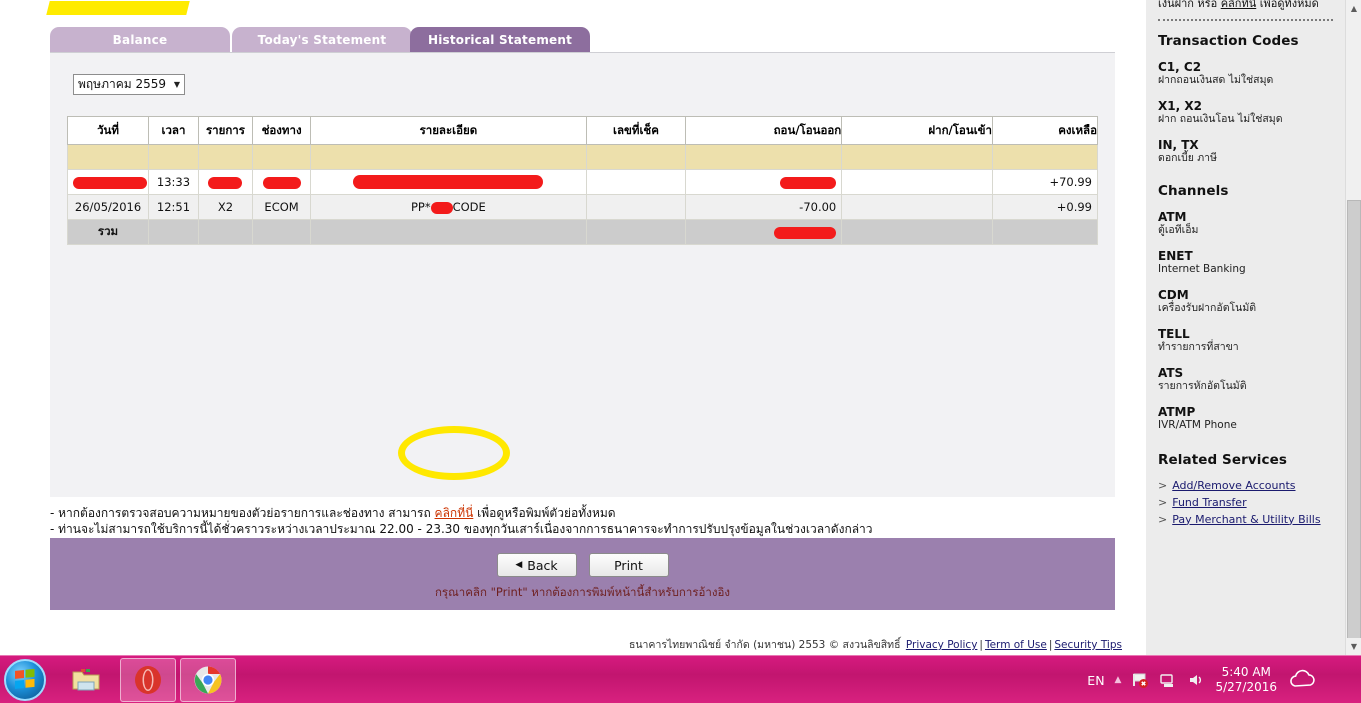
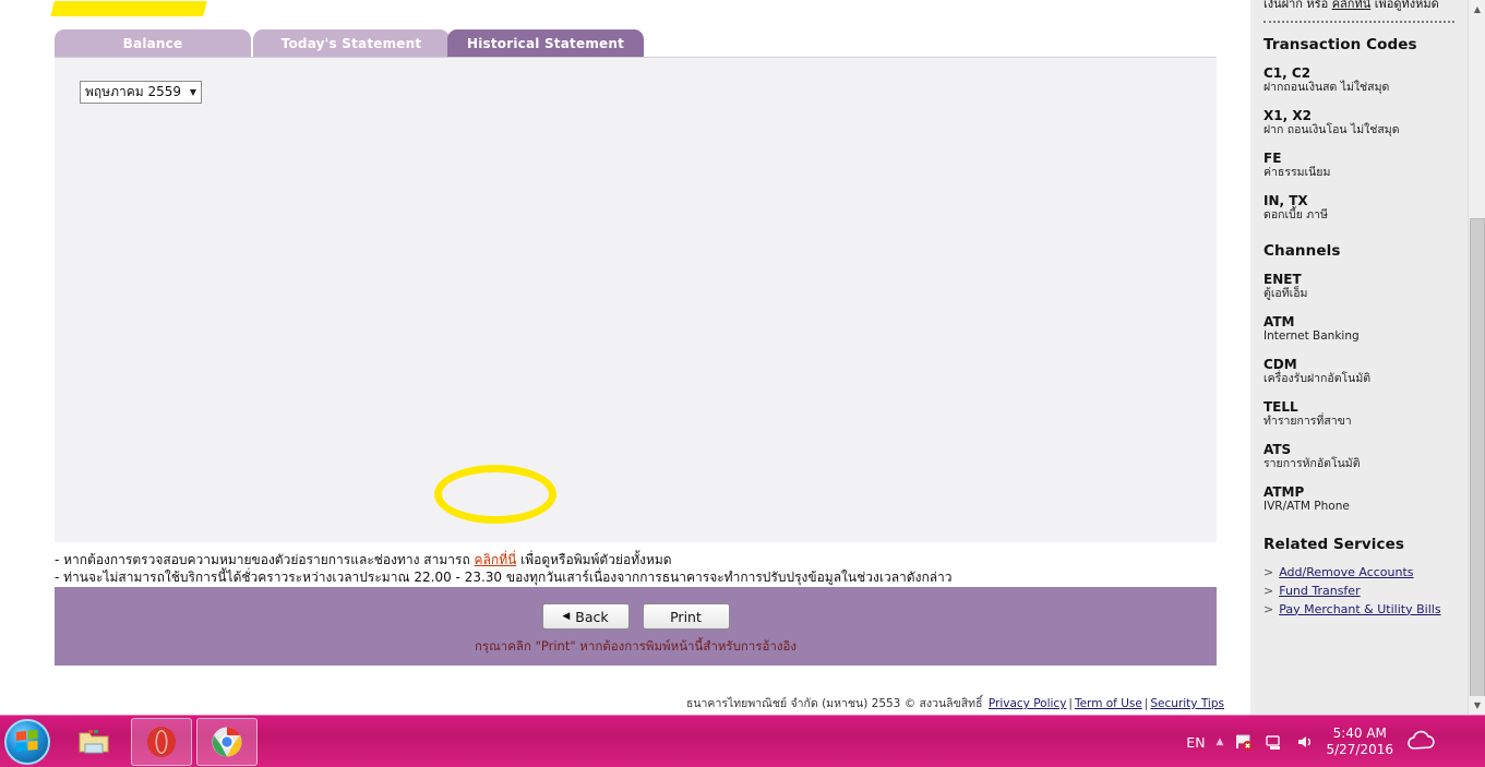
  Balance
  Today's Statement
  Historical Statement
  พฤษภาคม 2559
  ▼
- วันที่	เวลา	รายการ	ช่องทาง	รายละเอียด	เลขที่เช็ค	ถอน/โอนออก	ฝาก/โอนเข้า	คงเหลือ
- 	13:33							+70.99
- 26/05/2016	12:51	X2	ECOM	PP* CODE		-70.00		+0.99
- รวม
  - หากต้องการตรวจสอบความหมายของตัวย่อรายการและช่องทาง สามารถ คลิกที่นี่ เพื่อดูหรือพิมพ์ตัวย่อทั้งหมด
  - ท่านจะไม่สามารถใช้บริการนี้ได้ชั่วคราวระหว่างเวลาประมาณ 22.00 - 23.30 ของทุกวันเสาร์เนื่องจากการธนาคารจะทำการปรับปรุงข้อมูลในช่วงเวลาดังกล่าว
  ◀
  Back
  Print
  กรุณาคลิก "Print" หากต้องการพิมพ์หน้านี้สำหรับการอ้างอิง
  ธนาคารไทยพาณิชย์ จำกัด (มหาชน) 2553 © สงวนลิขสิทธิ์ Privacy Policy | Term of Use | Security Tips
  เงินฝาก หรือ คลิกที่นี่ เพื่อดูทั้งหมด
  Transaction Codes
  C1, C2
  ฝากถอนเงินสด ไม่ใช่สมุด
  X1, X2
  ฝาก ถอนเงินโอน ไม่ใช่สมุด
+ FE
+ ค่าธรรมเนียม
  IN, TX
  ดอกเบี้ย ภาษี
  Channels
- ATM
+ ENET
  ตู้เอทีเอ็ม
- ENET
+ ATM
  Internet Banking
  CDM
  เครื่องรับฝากอัตโนมัติ
  TELL
  ทำรายการที่สาขา
  ATS
  รายการหักอัตโนมัติ
  ATMP
  IVR/ATM Phone
  Related Services
  > Add/Remove Accounts
  > Fund Transfer
  > Pay Merchant & Utility Bills
  ▲
  ▼
  EN
  ▲
  5:40 AM
  5/27/2016
